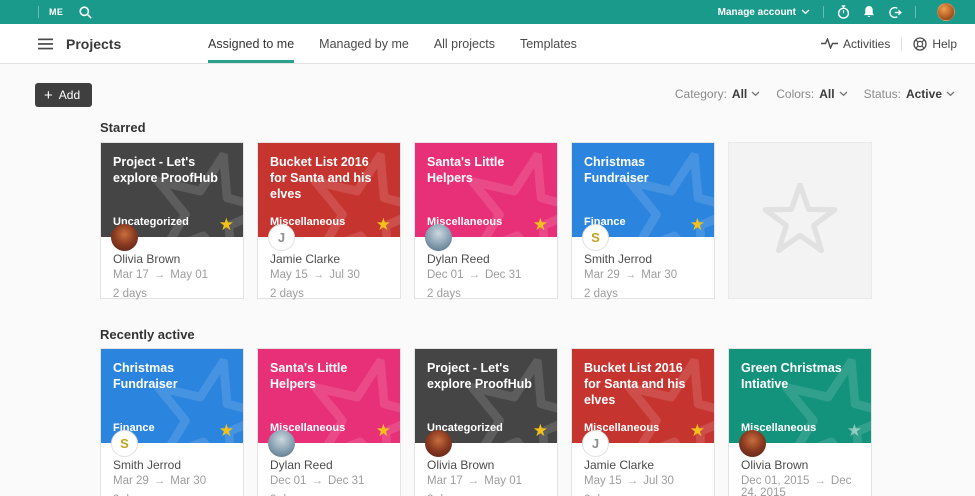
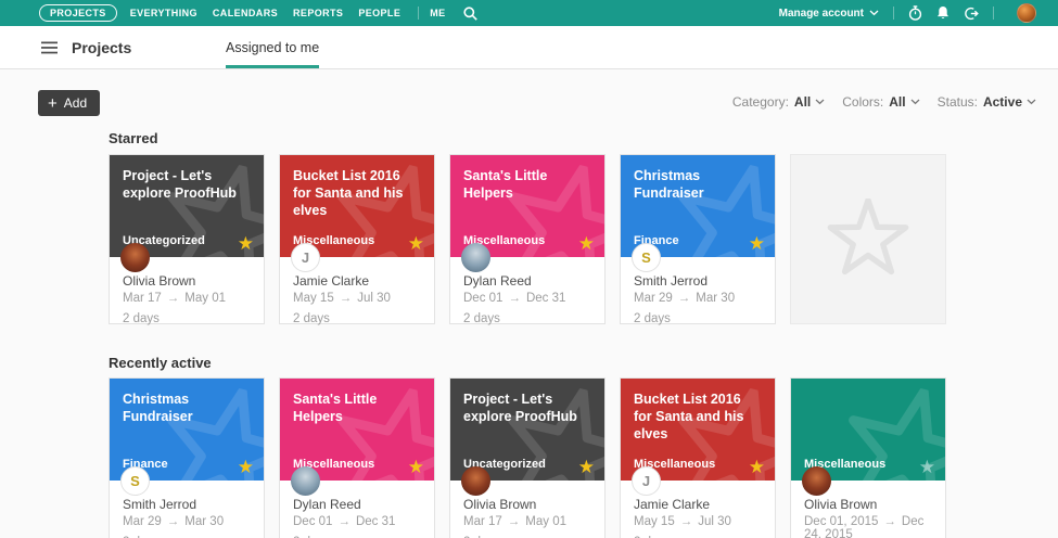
+ PROJECTS
+ EVERYTHING
+ CALENDARS
+ REPORTS
+ PEOPLE
  ME
  Manage account
  Projects
  Assigned to me
- Managed by me
- All projects
- Templates
- Activities
- Help
  +
  Add
  Category:
  All
  Colors:
  All
  Status:
  Active
  Starred
  Project - Let's explore ProofHub
  Uncategorized
  ★
  Olivia Brown
  Mar 17 → May 01
  2 days
  Bucket List 2016 for Santa and his elves
  Miscellaneous
  ★
  J
  Jamie Clarke
  May 15 → Jul 30
  2 days
  Santa's Little Helpers
  Miscellaneous
  ★
  Dylan Reed
  Dec 01 → Dec 31
  2 days
  Christmas Fundraiser
  Finance
  ★
  S
  Smith Jerrod
  Mar 29 → Mar 30
  2 days
  Recently active
  Christmas Fundraiser
  Finance
  ★
  S
  Smith Jerrod
  Mar 29 → Mar 30
  Santa's Little Helpers
  Miscellaneous
  ★
  Dylan Reed
  Dec 01 → Dec 31
  Project - Let's explore ProofHub
  Uncategorized
  ★
  Olivia Brown
  Mar 17 → May 01
  Bucket List 2016 for Santa and his elves
  Miscellaneous
  ★
  J
  Jamie Clarke
  May 15 → Jul 30
- Green Christmas Intiative
  Miscellaneous
  ★
  Olivia Brown
  Dec 01, 2015 → Dec 24, 2015
